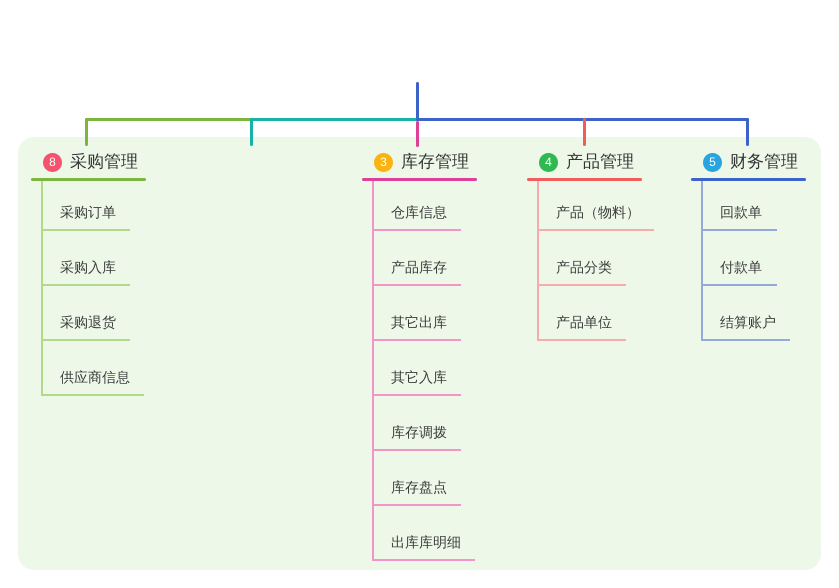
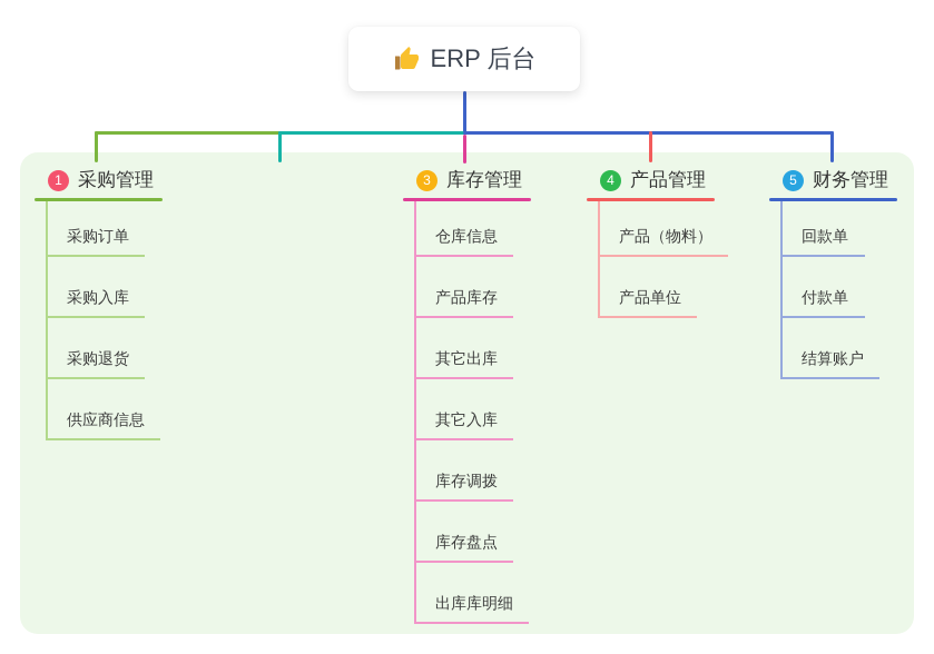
+ ERP 后台
- 8
+ 1
  采购管理
  采购订单
  采购入库
  采购退货
  供应商信息
  3
  库存管理
  仓库信息
  产品库存
  其它出库
  其它入库
  库存调拨
  库存盘点
  出库库明细
  4
  产品管理
  产品（物料）
- 产品分类
  产品单位
  5
  财务管理
  回款单
  付款单
  结算账户
